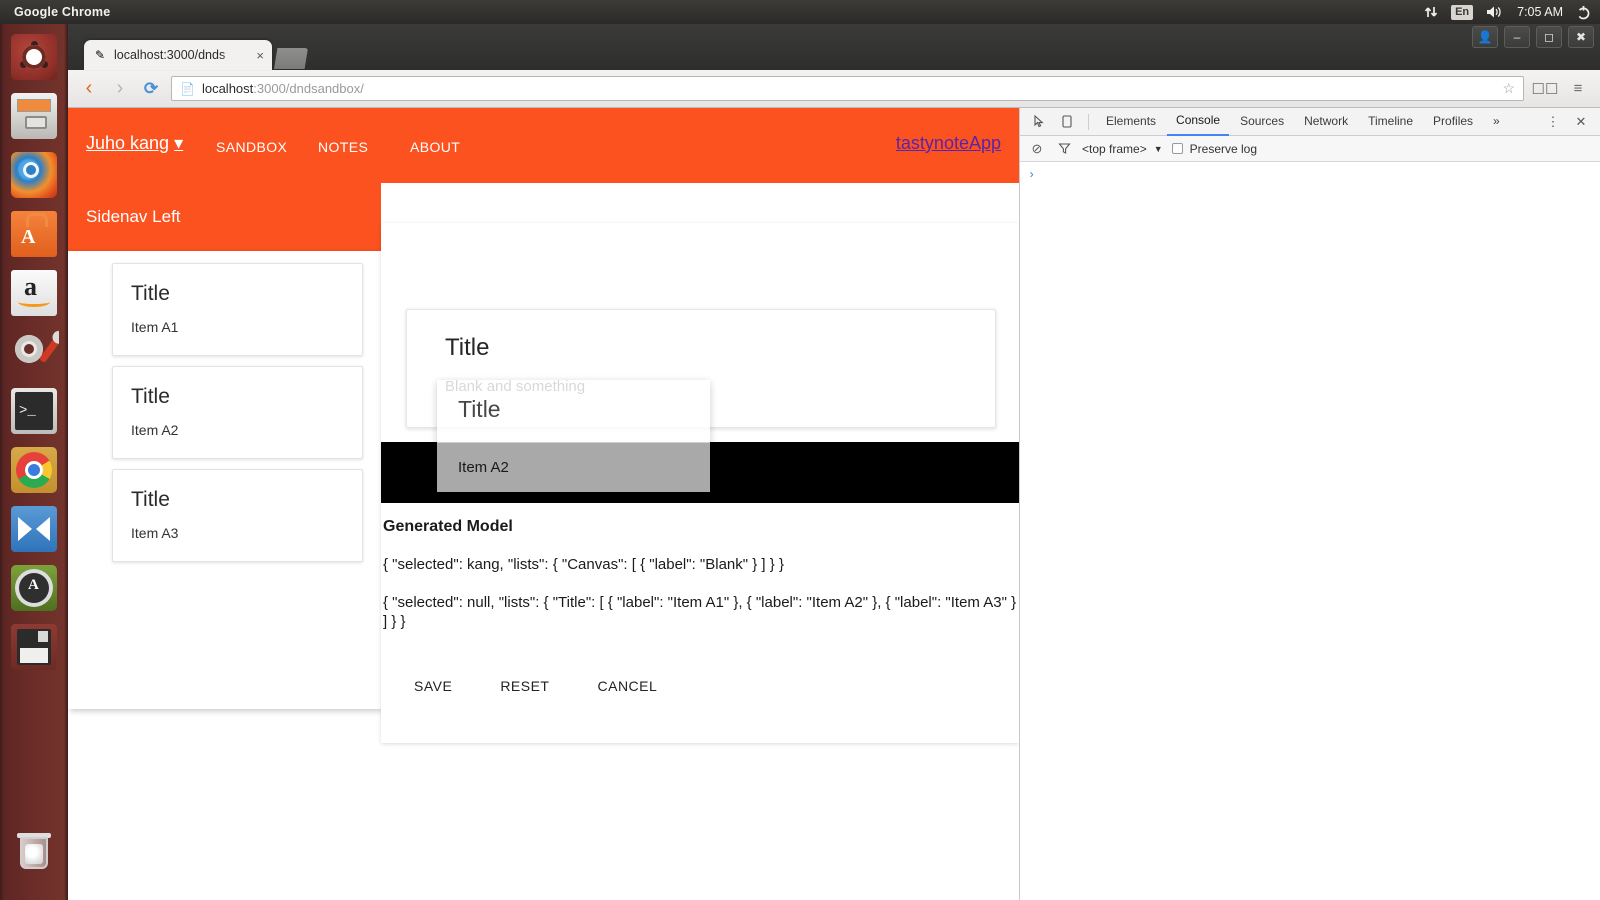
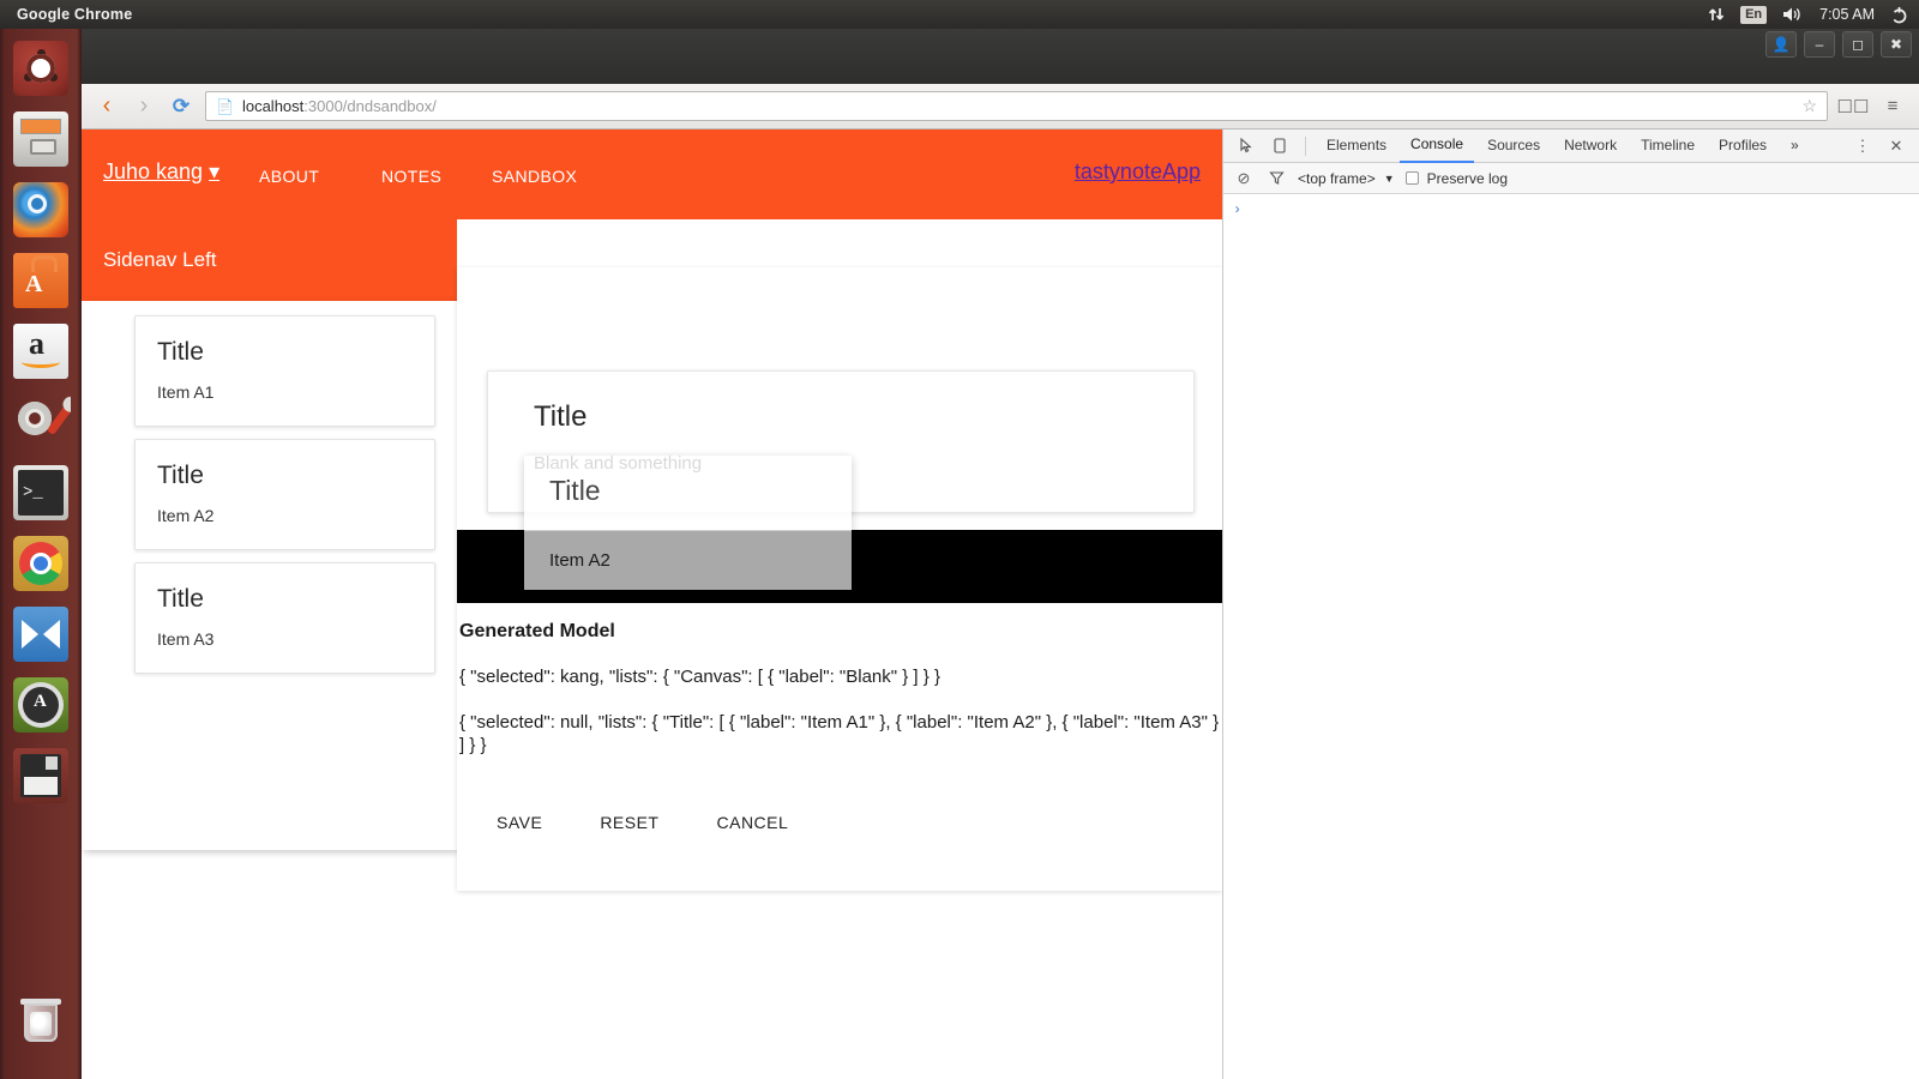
  Google Chrome
  En
  7:05 AM
  A
  a
  >_
- ✎
- localhost:3000/dnds
- ×
  👤
  –
  ◻
  ✖
  ‹
  ›
  ⟳
  📄
  localhost:3000/dndsandbox/
  ☆
  ☐☐
  ≡
  Juho kang
  ▾
- SANDBOX
+ ABOUT
  NOTES
- ABOUT
+ SANDBOX
  tastynoteApp
  Sidenav Left
  Title
  Item A1
  Title
  Item A2
  Title
  Item A3
  Title
  Blank and something
  Generated Model
  { "selected": kang, "lists": { "Canvas": [ { "label": "Blank" } ] } }
  { "selected": null, "lists": { "Title": [ { "label": "Item A1" }, { "label": "Item A2" }, { "label": "Item A3" } ] } }
  SAVE
  RESET
  CANCEL
  Title
  Item A2
  Elements
  Console
  Sources
  Network
  Timeline
  Profiles
  »
  ⋮
  ✕
  ⊘
  <top frame>
  ▼
  Preserve log
  ›
